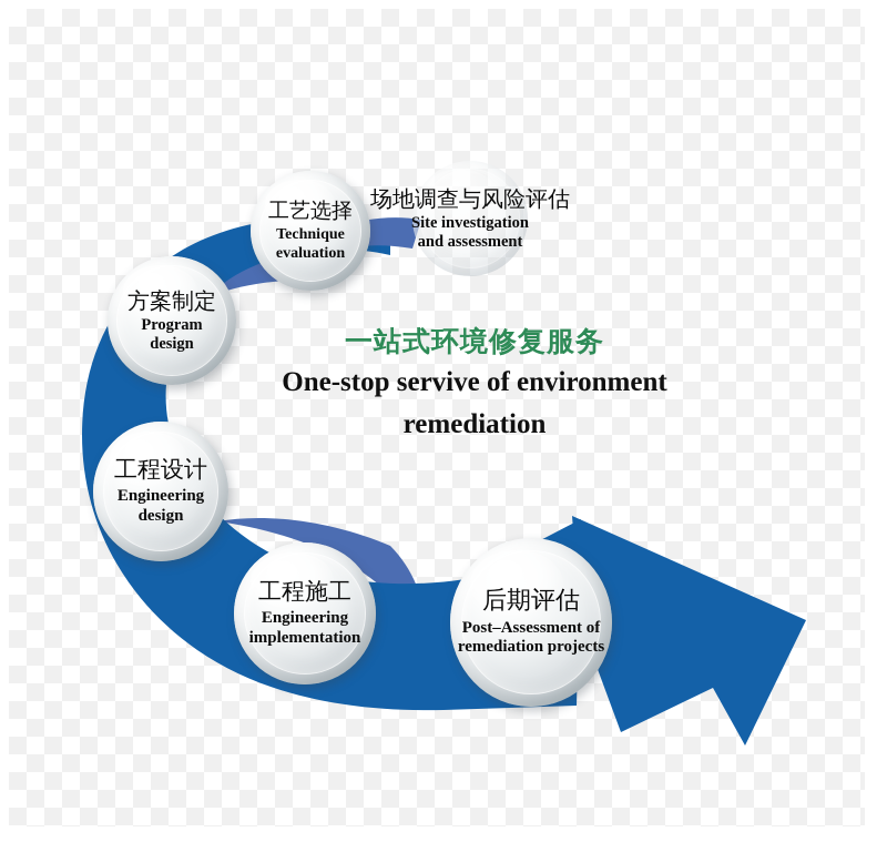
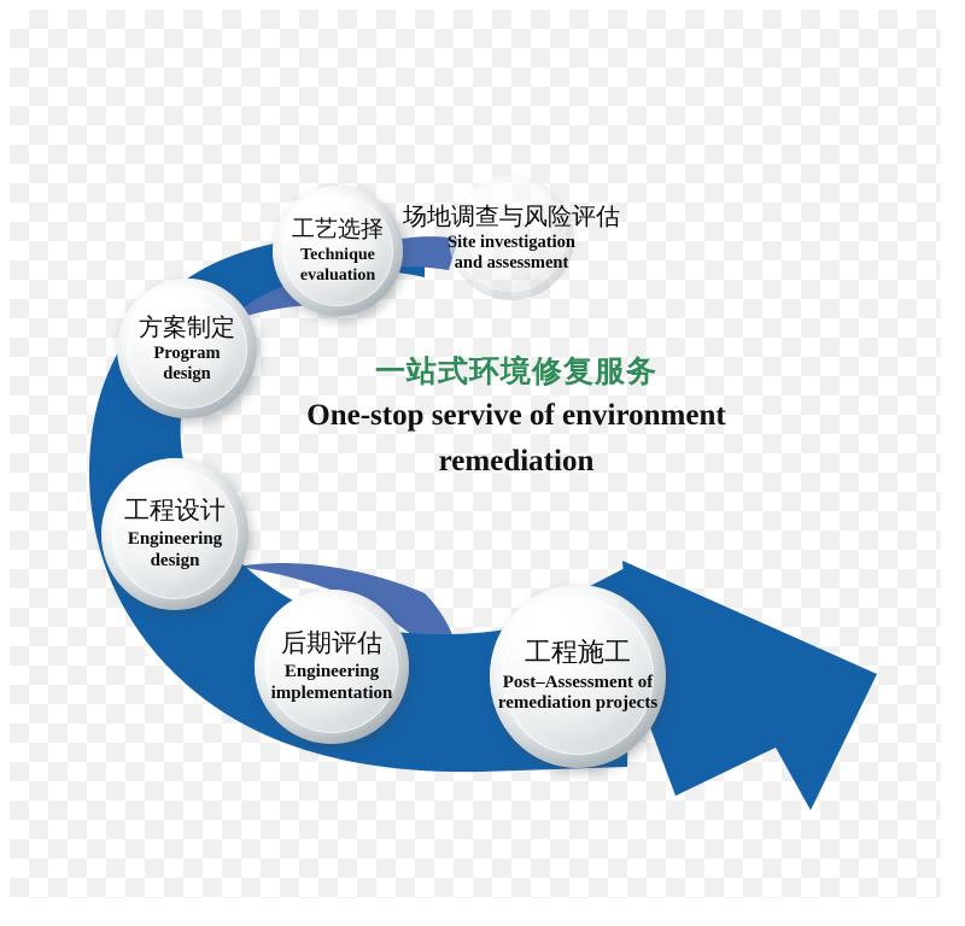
  场地调查与风险评估
  Site investigation
  and assessment
  工艺选择
  Technique
  evaluation
  方案制定
  Program
  design
  工程设计
  Engineering
  design
- 工程施工
+ 后期评估
  Engineering
  implementation
- 后期评估
+ 工程施工
  Post–Assessment of
  remediation projects
  一站式环境修复服务
  One-stop servive of environment
  remediation
